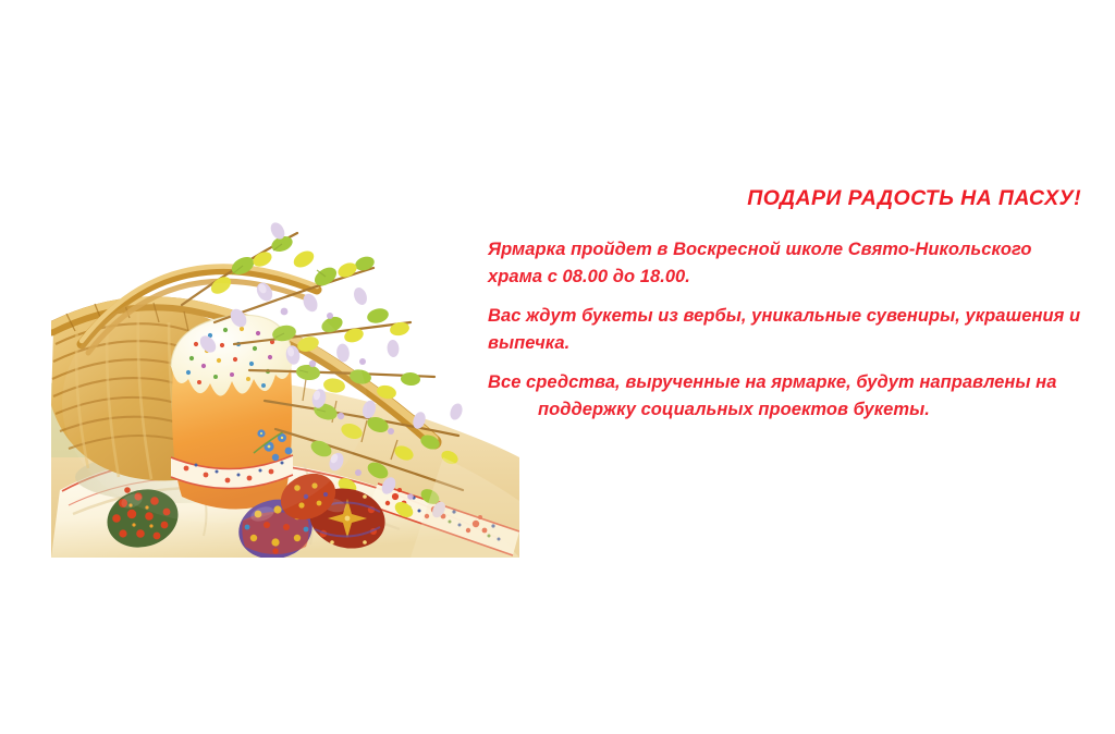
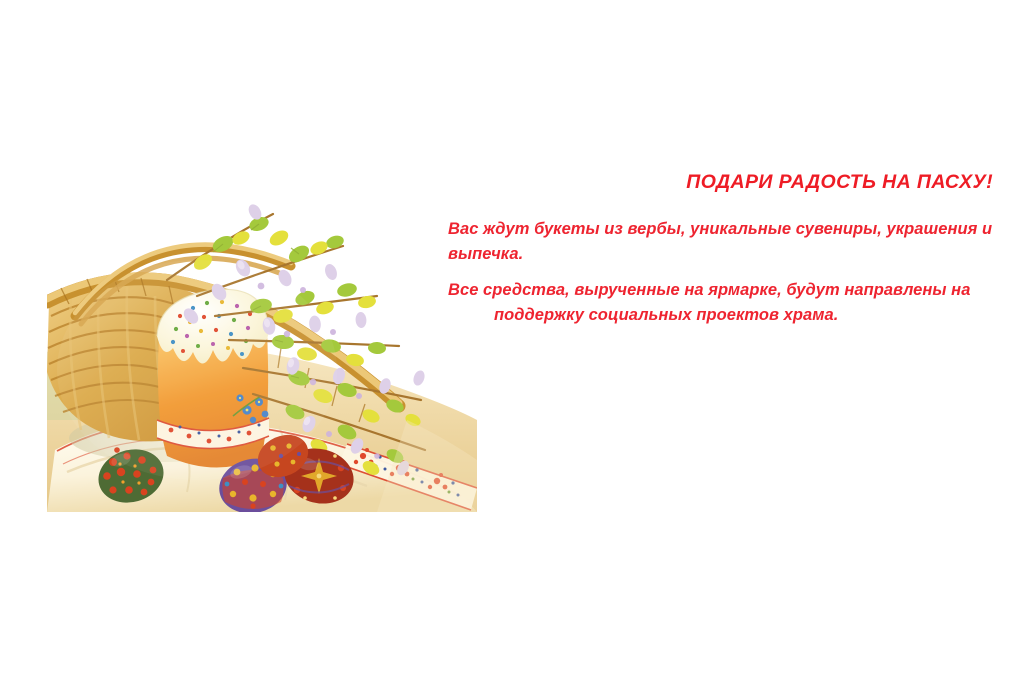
  ПОДАРИ РАДОСТЬ НА ПАСХУ!
- Ярмарка пройдет в Воскресной школе Свято-Никольского храма с 08.00 до 18.00.
  Вас ждут букеты из вербы, уникальные сувениры, украшения и выпечка.
- Все средства, вырученные на ярмарке, будут направлены на поддержку социальных проектов букеты.
+ Все средства, вырученные на ярмарке, будут направлены на поддержку социальных проектов храма.
